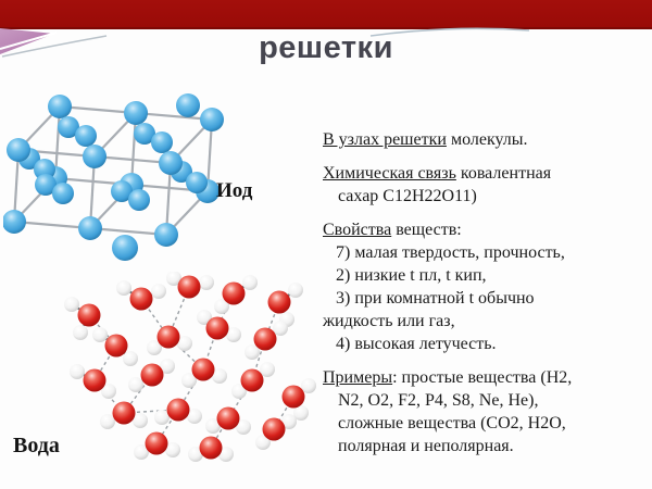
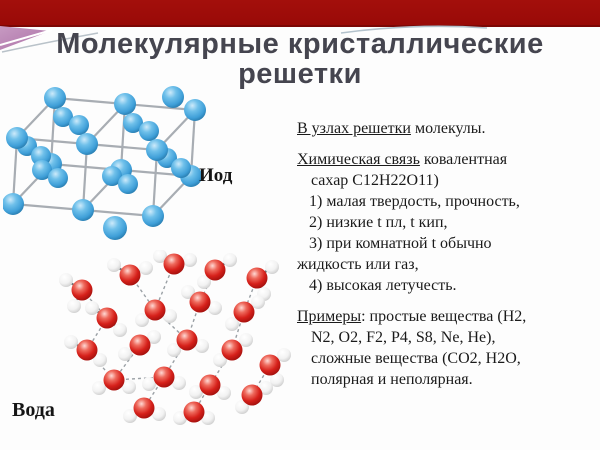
+ Молекулярные кристаллические
  решетки
  Иод
  Вода
  В узлах решетки молекулы.
  Химическая связь ковалентная
  сахар C12H22O11)
- Свойства веществ:
- 7) малая твердость, прочность,
+ 1) малая твердость, прочность,
  2) низкие t пл, t кип,
  3) при комнатной t обычно
  жидкость или газ,
  4) высокая летучесть.
  Примеры: простые вещества (H2,
  N2, O2, F2, P4, S8, Ne, He),
  сложные вещества (CO2, H2O,
  полярная и неполярная.
